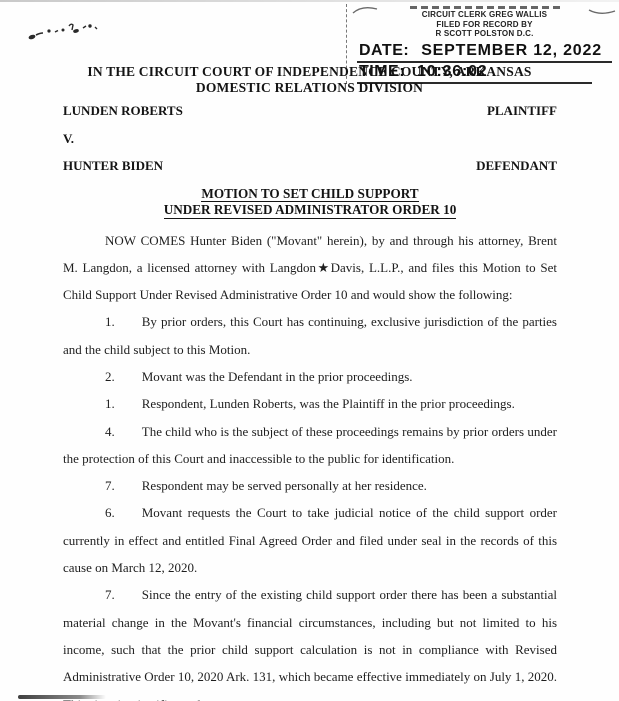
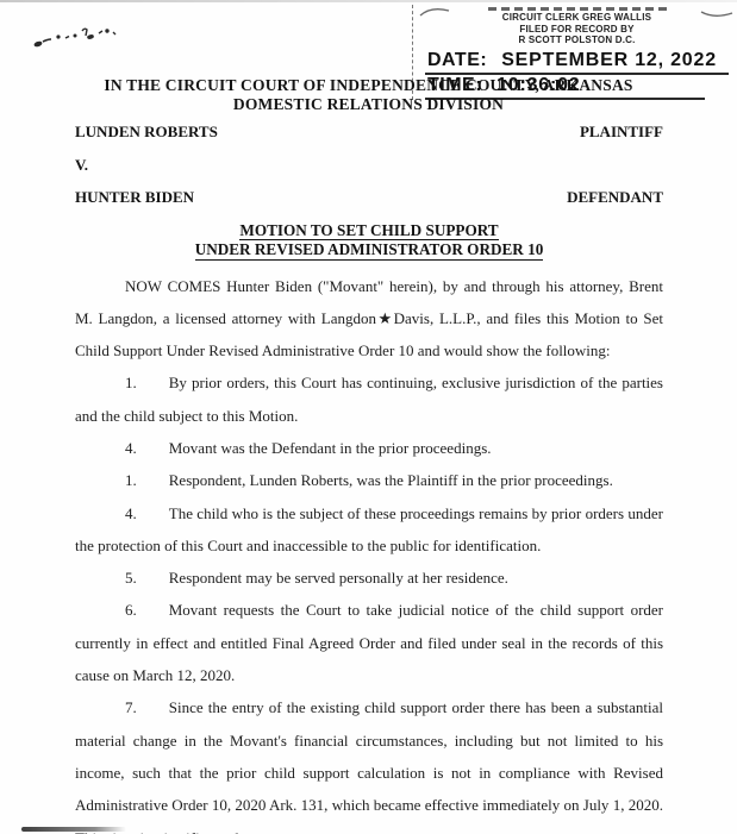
  CIRCUIT CLERK GREG WALLIS
  FILED FOR RECORD BY
  R SCOTT POLSTON D.C.
  DATE:
  SEPTEMBER 12, 2022
  TIME:
  10:36:02
  IN THE CIRCUIT COURT OF INDEPENDENCE COUNTY, ARKANSAS
  DOMESTIC RELATIONS DIVISION
  LUNDEN ROBERTS
  PLAINTIFF
  V.
  HUNTER BIDEN
  DEFENDANT
  MOTION TO SET CHILD SUPPORT
  UNDER REVISED ADMINISTRATOR ORDER 10
  NOW COMES Hunter Biden ("Movant" herein), by and through his attorney, Brent M. Langdon, a licensed attorney with Langdon★Davis, L.L.P., and files this Motion to Set Child Support Under Revised Administrative Order 10 and would show the following:
  1. By prior orders, this Court has continuing, exclusive jurisdiction of the parties and the child subject to this Motion.
- 2. Movant was the Defendant in the prior proceedings.
+ 4. Movant was the Defendant in the prior proceedings.
  1. Respondent, Lunden Roberts, was the Plaintiff in the prior proceedings.
  4. The child who is the subject of these proceedings remains by prior orders under the protection of this Court and inaccessible to the public for identification.
- 7. Respondent may be served personally at her residence.
+ 5. Respondent may be served personally at her residence.
  6. Movant requests the Court to take judicial notice of the child support order currently in effect and entitled Final Agreed Order and filed under seal in the records of this cause on March 12, 2020.
  7. Since the entry of the existing child support order there has been a substantial material change in the Movant's financial circumstances, including but not limited to his income, such that the prior child support calculation is not in compliance with Revised Administrative Order 10, 2020 Ark. 131, which became effective immediately on July 1, 2020.
